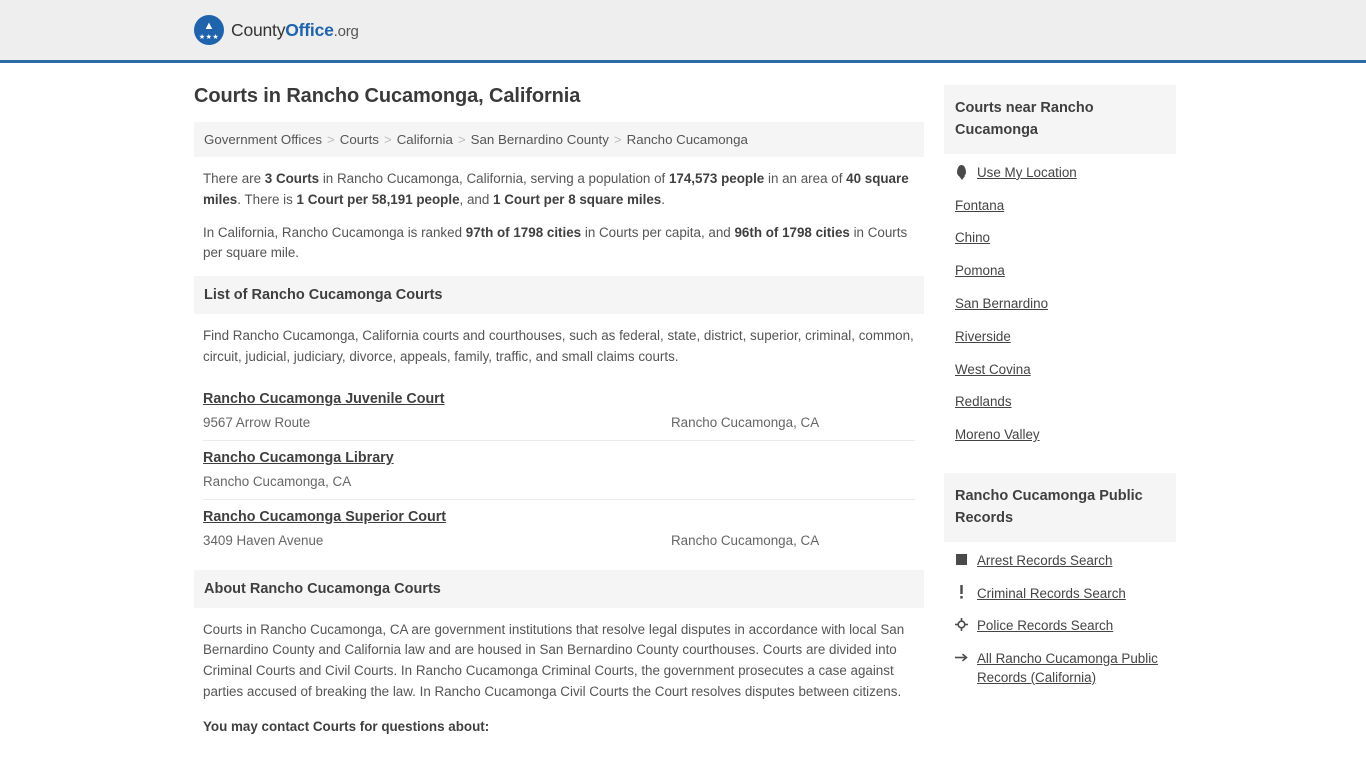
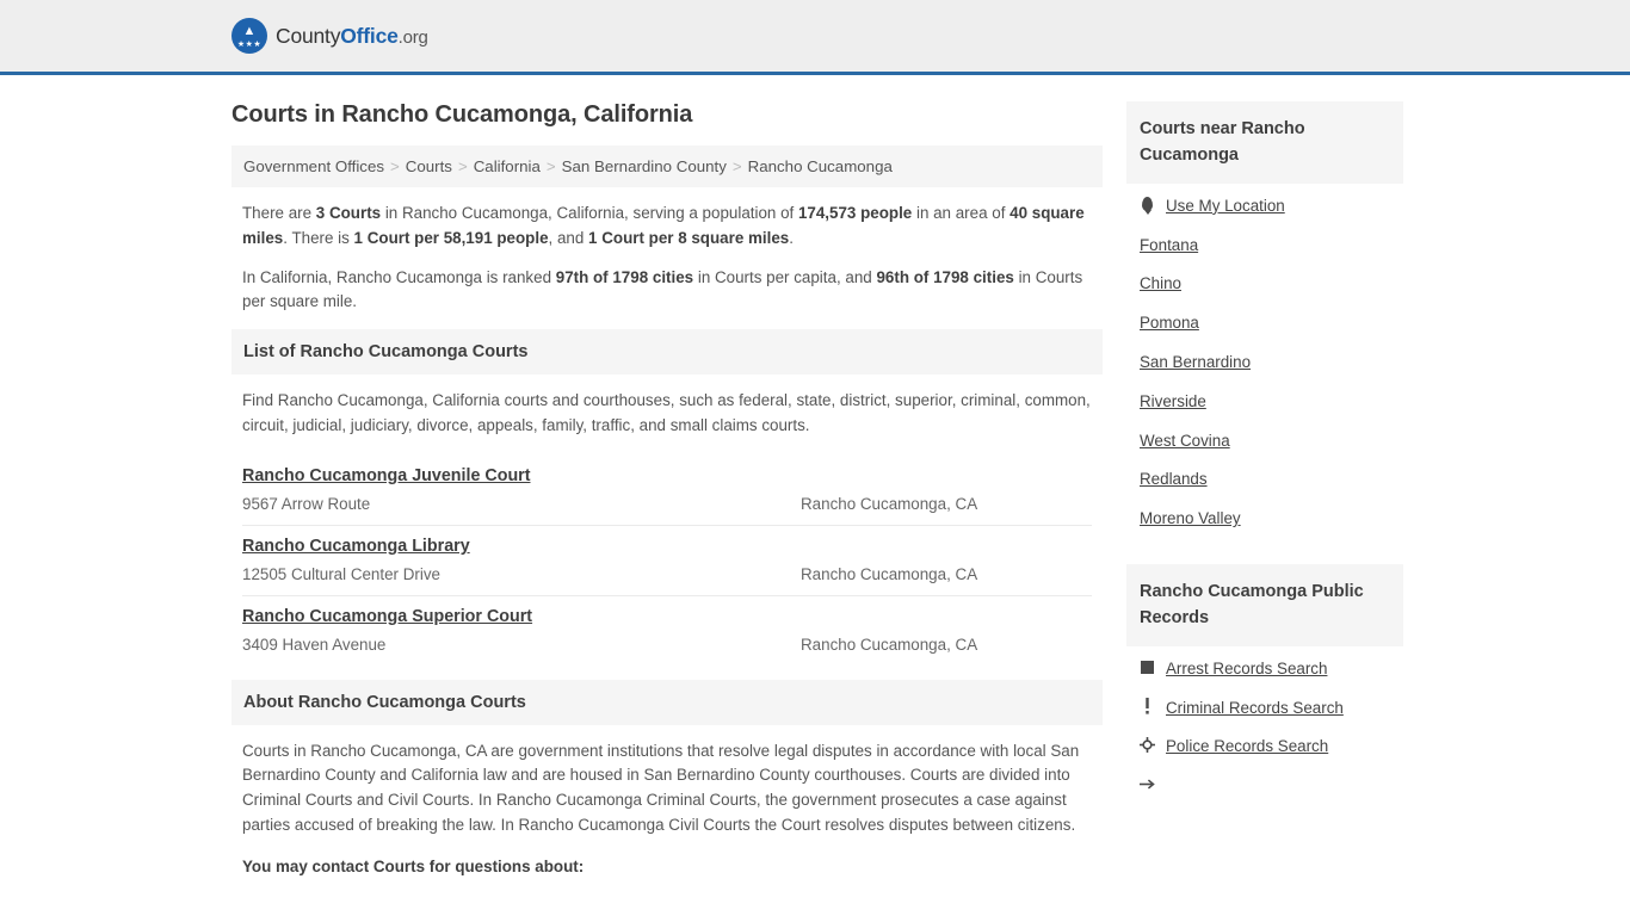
  ▲
  CountyOffice.org
  Courts in Rancho Cucamonga, California
  Government Offices > Courts > California > San Bernardino County > Rancho Cucamonga
  There are 3 Courts in Rancho Cucamonga, California, serving a population of 174,573 people in an area of 40 square miles. There is 1 Court per 58,191 people, and 1 Court per 8 square miles.
  In California, Rancho Cucamonga is ranked 97th of 1798 cities in Courts per capita, and 96th of 1798 cities in Courts per square mile.
  List of Rancho Cucamonga Courts
  Find Rancho Cucamonga, California courts and courthouses, such as federal, state, district, superior, criminal, common, circuit, judicial, judiciary, divorce, appeals, family, traffic, and small claims courts.
  Rancho Cucamonga Juvenile Court
  9567 Arrow Route
  Rancho Cucamonga, CA
  Rancho Cucamonga Library
+ 12505 Cultural Center Drive
  Rancho Cucamonga, CA
  Rancho Cucamonga Superior Court
  3409 Haven Avenue
  Rancho Cucamonga, CA
  About Rancho Cucamonga Courts
  Courts in Rancho Cucamonga, CA are government institutions that resolve legal disputes in accordance with local San Bernardino County and California law and are housed in San Bernardino County courthouses. Courts are divided into Criminal Courts and Civil Courts. In Rancho Cucamonga Criminal Courts, the government prosecutes a case against parties accused of breaking the law. In Rancho Cucamonga Civil Courts the Court resolves disputes between citizens.
  You may contact Courts for questions about:
  Courts near Rancho Cucamonga
  Use My Location
  Fontana
  Chino
  Pomona
  San Bernardino
  Riverside
  West Covina
  Redlands
  Moreno Valley
  Rancho Cucamonga Public Records
  Arrest Records Search
  Criminal Records Search
  Police Records Search
- All Rancho Cucamonga Public Records (California)
